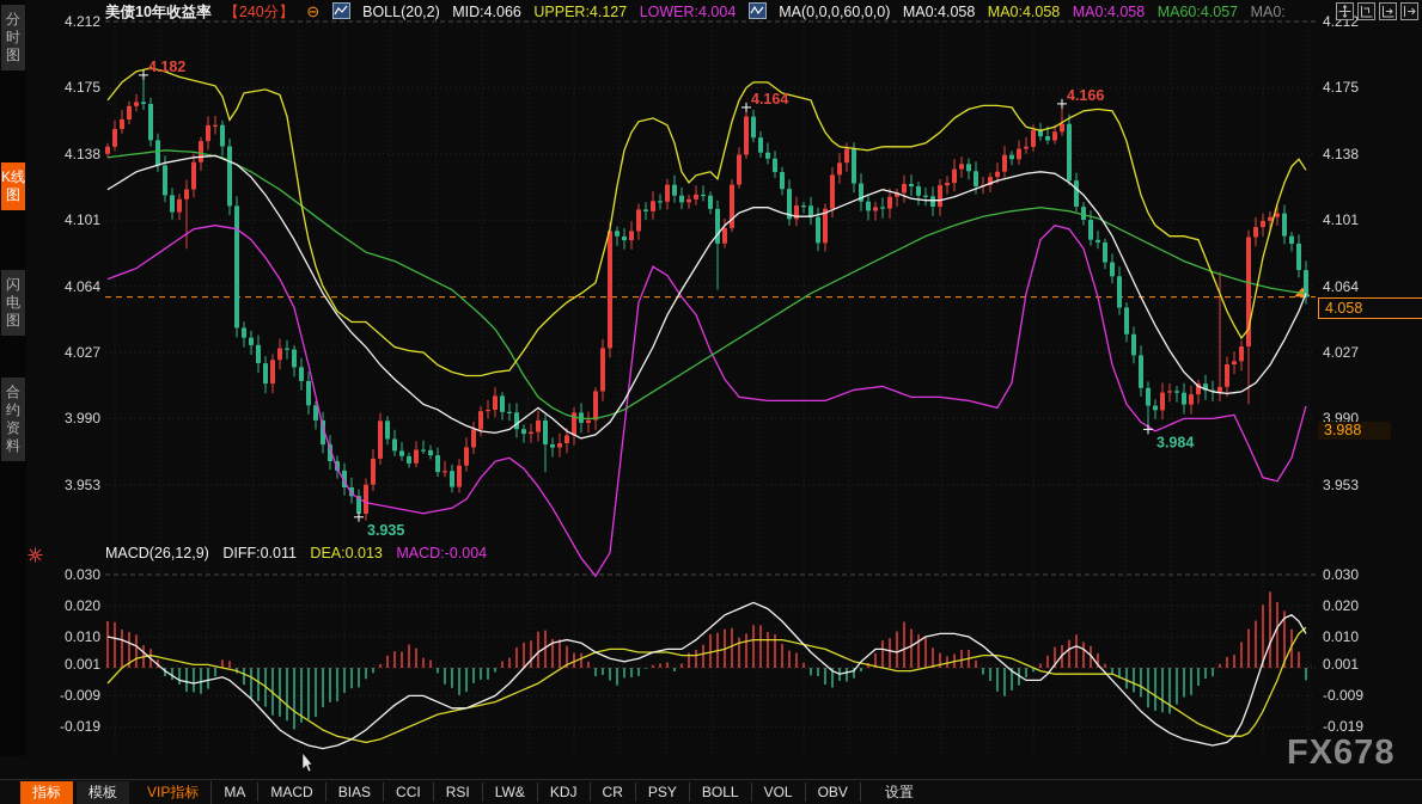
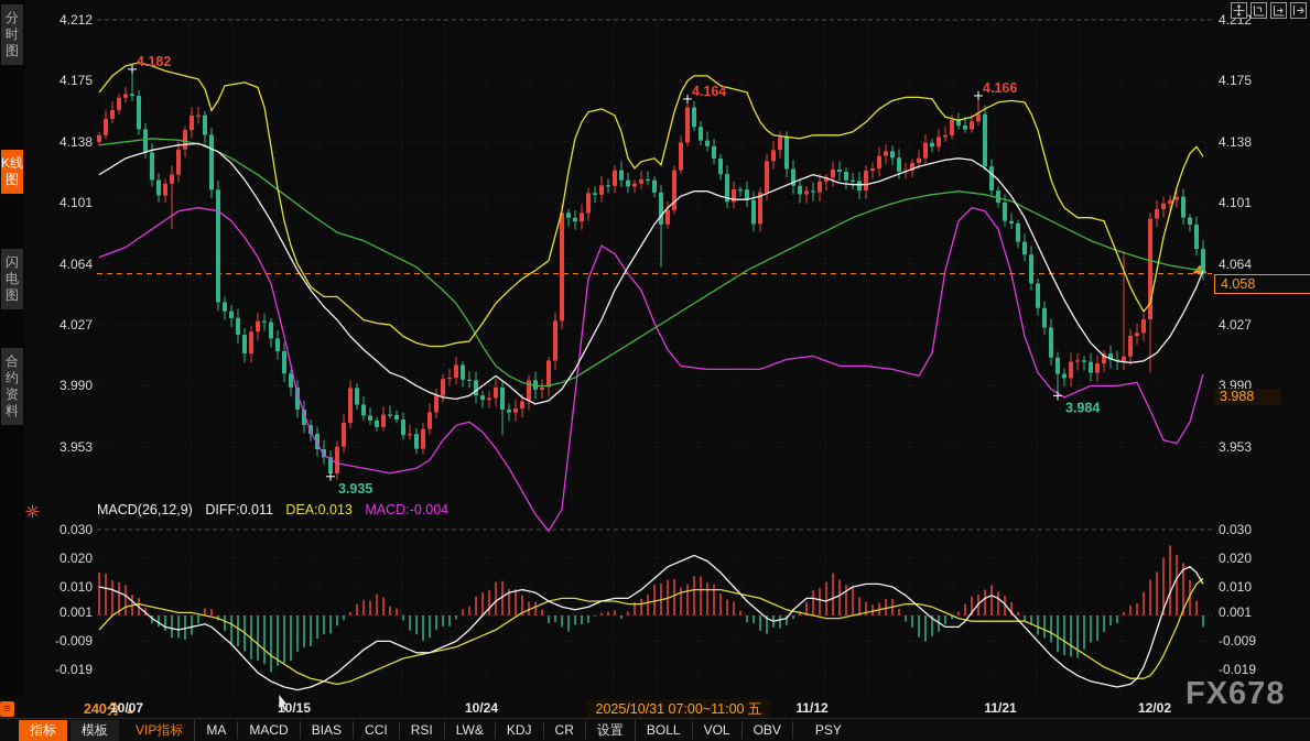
  4.182
  4.164
  4.166
  3.935
  3.984
  分时图
  K线图
  闪电图
  合约资料
- 美债10年收益率 【240分】 ⊖ BOLL(20,2) MID:4.066 UPPER:4.127 LOWER:4.004 MA(0,0,0,60,0,0) MA0:4.058 MA0:4.058 MA0:4.058 MA60:4.057 MA0:
  MACD(26,12,9) DIFF:0.011 DEA:0.013 MACD:-0.004
  4.212
  4.175
  4.175
  4.138
  4.138
  4.101
  4.101
  4.064
  4.064
  4.027
  4.027
  3.990
  3.990
  3.953
  3.953
  0.030
  0.030
  0.020
  0.020
  0.010
  0.010
  0.001
  0.001
  -0.009
  -0.009
  -0.019
  -0.019
  4.058
  3.988
+ ≡
+ 240分 ▲
+ 10/07
+ 10/15
+ 10/24
+ 11/12
+ 11/21
+ 12/02
+ 2025/10/31 07:00~11:00 五
  FX678
  指标
  模板
  VIP指标
  MA
  MACD
  BIAS
  CCI
  RSI
  LW&
  KDJ
  CR
- PSY
+ 设置
  BOLL
  VOL
  OBV
- 设置
+ PSY
